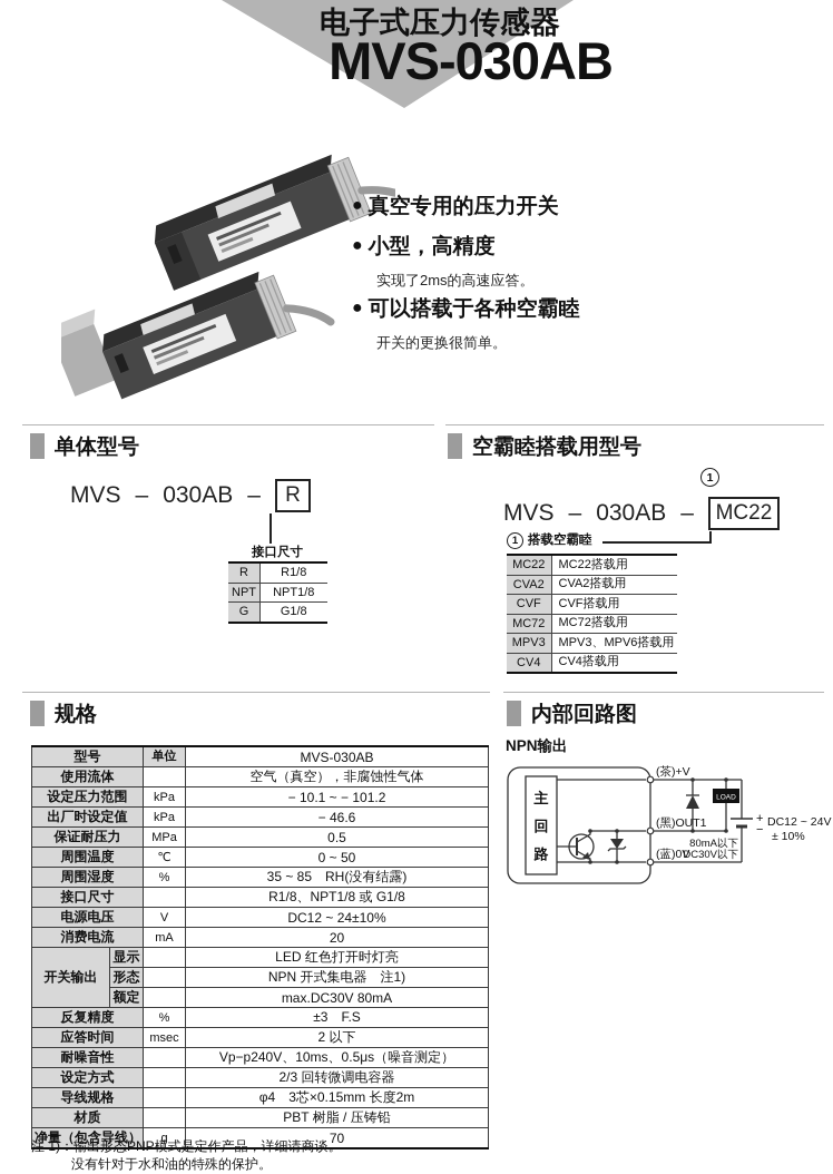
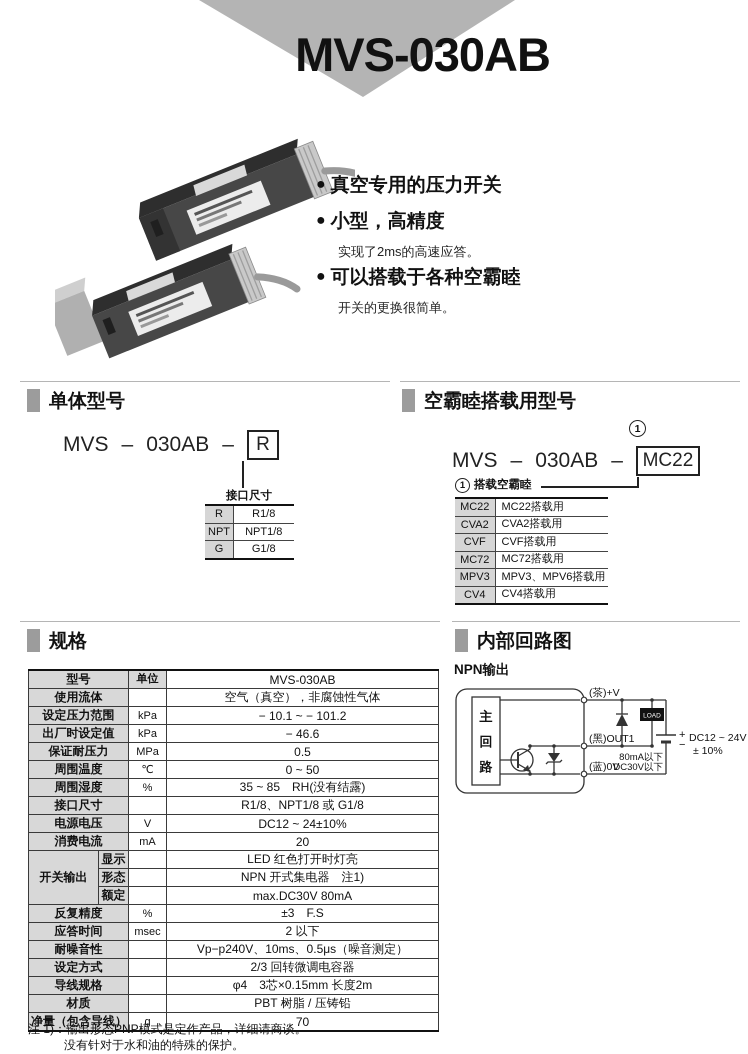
- 电子式压力传感器
  MVS-030AB
  ● 真空专用的压力开关
  ● 小型，高精度
  实现了2ms的高速应答。
  ● 可以搭载于各种空霸睦
  开关的更换很简单。
  单体型号
  MVS
  –
  030AB
  –
  R
  接口尺寸
  R	R1/8
  NPT	NPT1/8
  G	G1/8
  空霸睦搭载用型号
  1
  MVS
  –
  030AB
  –
  MC22
  1
  搭载空霸睦
  MC22	MC22搭载用
  CVA2	CVA2搭载用
  CVF	CVF搭载用
  MC72	MC72搭载用
  MPV3	MPV3、MPV6搭载用
  CV4	CV4搭载用
  规格
  型号	单位	MVS-030AB
  使用流体		空气（真空），非腐蚀性气体
  设定压力范围	kPa	− 10.1 ~ − 101.2
  出厂时设定值	kPa	− 46.6
  保证耐压力	MPa	0.5
  周围温度	℃	0 ~ 50
  周围湿度	%	35 ~ 85 RH(没有结露)
  接口尺寸		R1/8、NPT1/8 或 G1/8
  电源电压	V	DC12 ~ 24±10%
  消费电流	mA	20
  开关输出	显示		LED 红色打开时灯亮
  形态		NPN 开式集电器 注1)
  额定		max.DC30V 80mA
  反复精度	%	±3 F.S
  应答时间	msec	2 以下
  耐噪音性		Vp−p240V、10ms、0.5μs（噪音测定）
  设定方式		2/3 回转微调电容器
  导线规格		φ4 3芯×0.15mm 长度2m
  材质		PBT 树脂 / 压铸铅
  净量（包含导线）	g	70
  注 1)：输出形态PNP模式是定作产品，详细请商谈。
  没有针对于水和油的特殊的保护。
  内部回路图
  NPN输出
  (茶)+V
  (黑)OUT1
  (蓝)0V
  80mA以下
  DC30V以下
  +
  −
  DC12 ~ 24V
  ± 10%
  主回路
